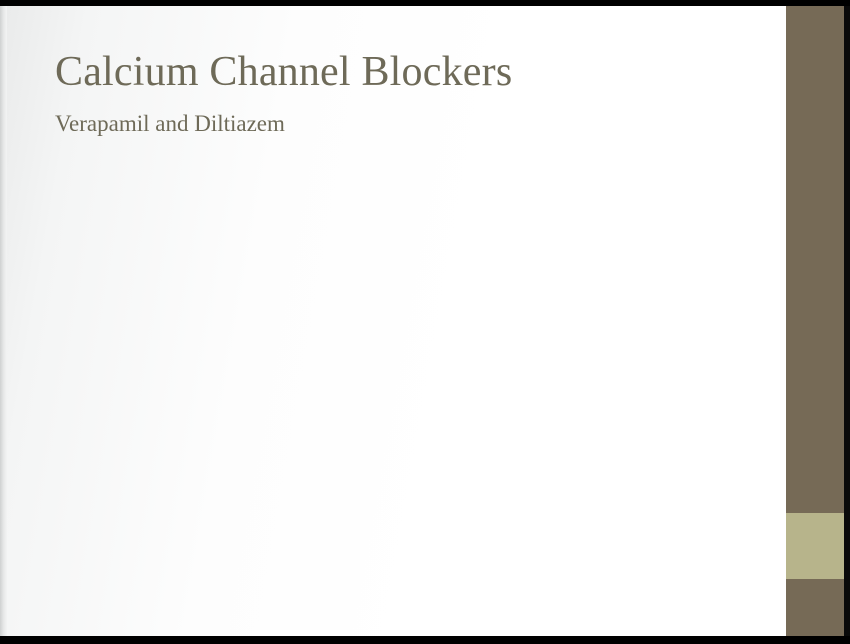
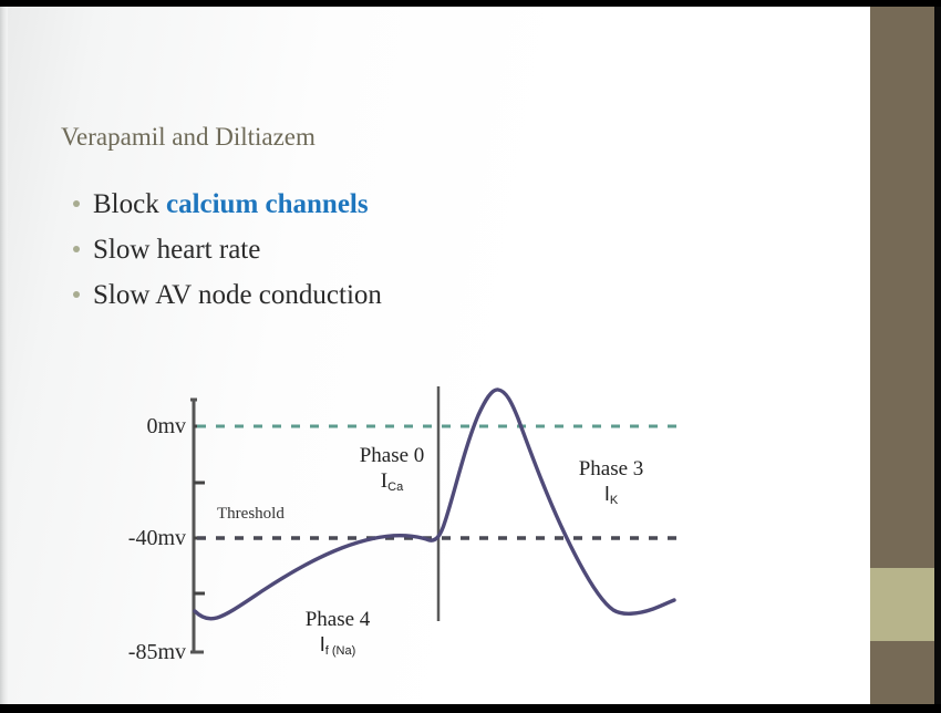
- Calcium Channel Blockers
  Verapamil and Diltiazem
+ Block calcium channels
+ Slow heart rate
+ Slow AV node conduction
+ 0mv
+ -40mv
+ -85mv
+ Threshold
+ Phase 4
+ If (Na)
+ Phase 0
+ ICa
+ Phase 3
+ IK
